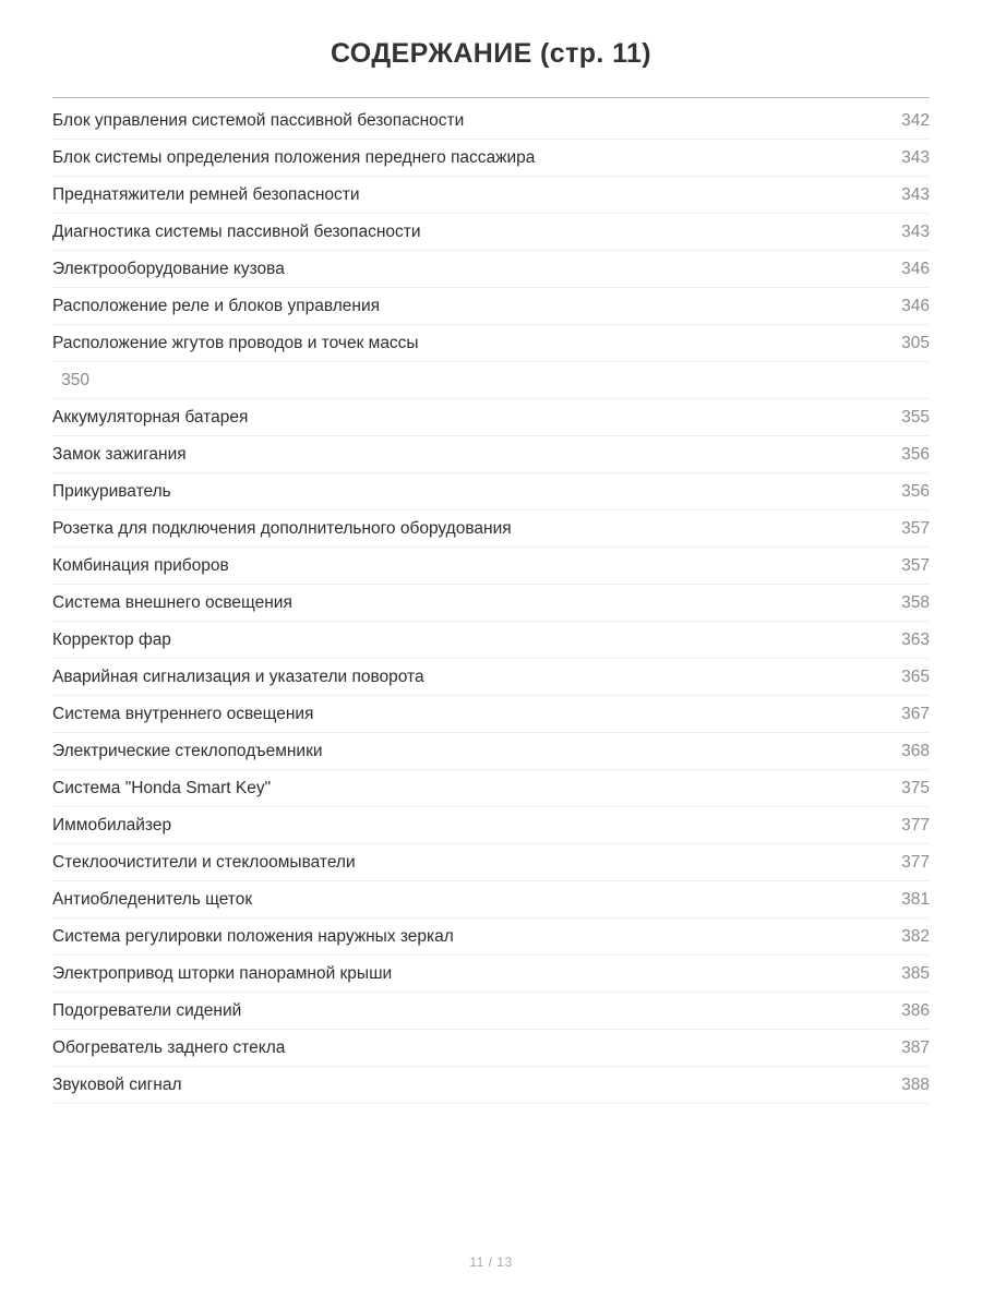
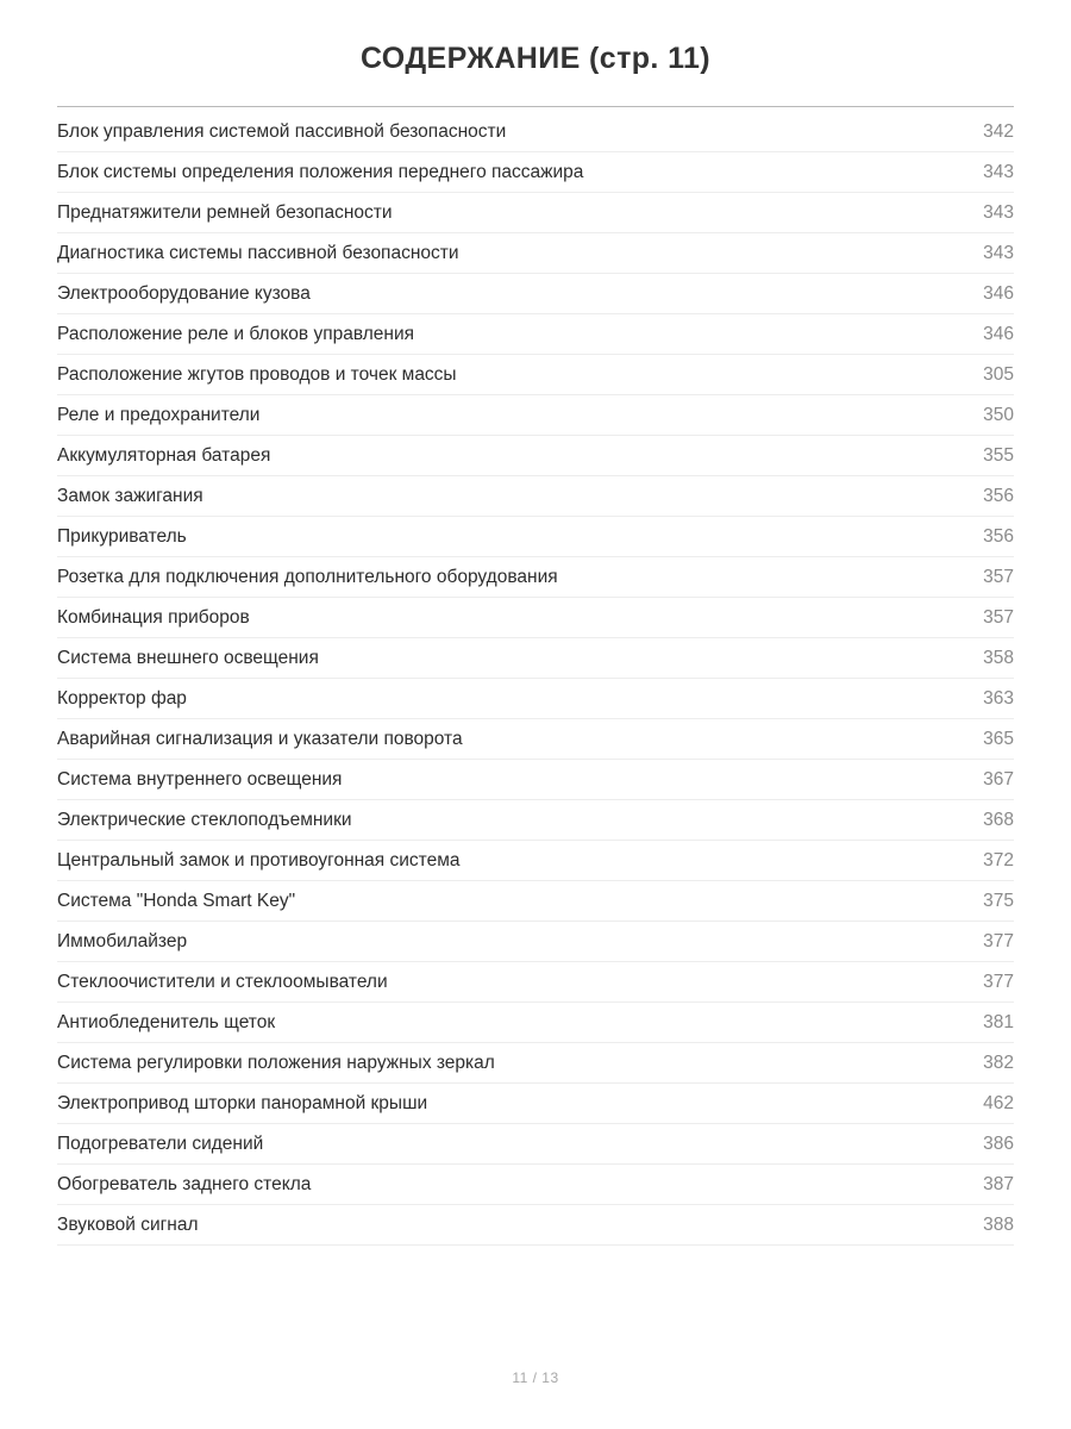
  СОДЕРЖАНИЕ (стр. 11)
  Блок управления системой пассивной безопасности
  342
  Блок системы определения положения переднего пассажира
  343
  Преднатяжители ремней безопасности
  343
  Диагностика системы пассивной безопасности
  343
  Электрооборудование кузова
  346
  Расположение реле и блоков управления
  346
  Расположение жгутов проводов и точек массы
  305
+ Реле и предохранители
  350
  Аккумуляторная батарея
  355
  Замок зажигания
  356
  Прикуриватель
  356
  Розетка для подключения дополнительного оборудования
  357
  Комбинация приборов
  357
  Система внешнего освещения
  358
  Корректор фар
  363
  Аварийная сигнализация и указатели поворота
  365
  Система внутреннего освещения
  367
  Электрические стеклоподъемники
  368
+ Центральный замок и противоугонная система
+ 372
  Система "Honda Smart Key"
  375
  Иммобилайзер
  377
  Стеклоочистители и стеклоомыватели
  377
  Антиобледенитель щеток
  381
  Система регулировки положения наружных зеркал
  382
  Электропривод шторки панорамной крыши
- 385
+ 462
  Подогреватели сидений
  386
  Обогреватель заднего стекла
  387
  Звуковой сигнал
  388
  11 / 13
